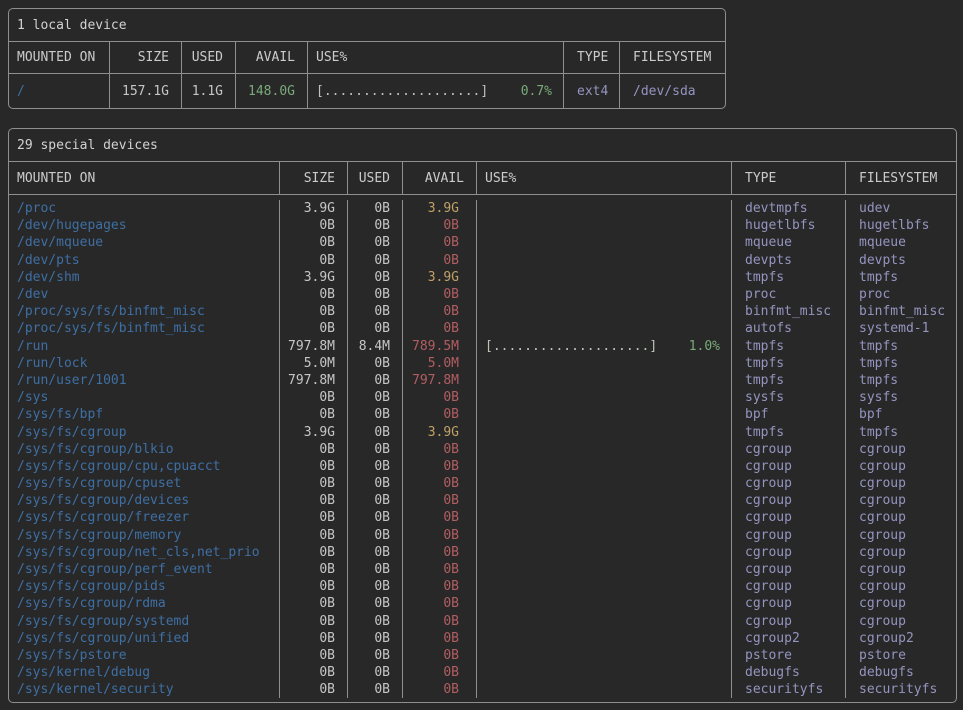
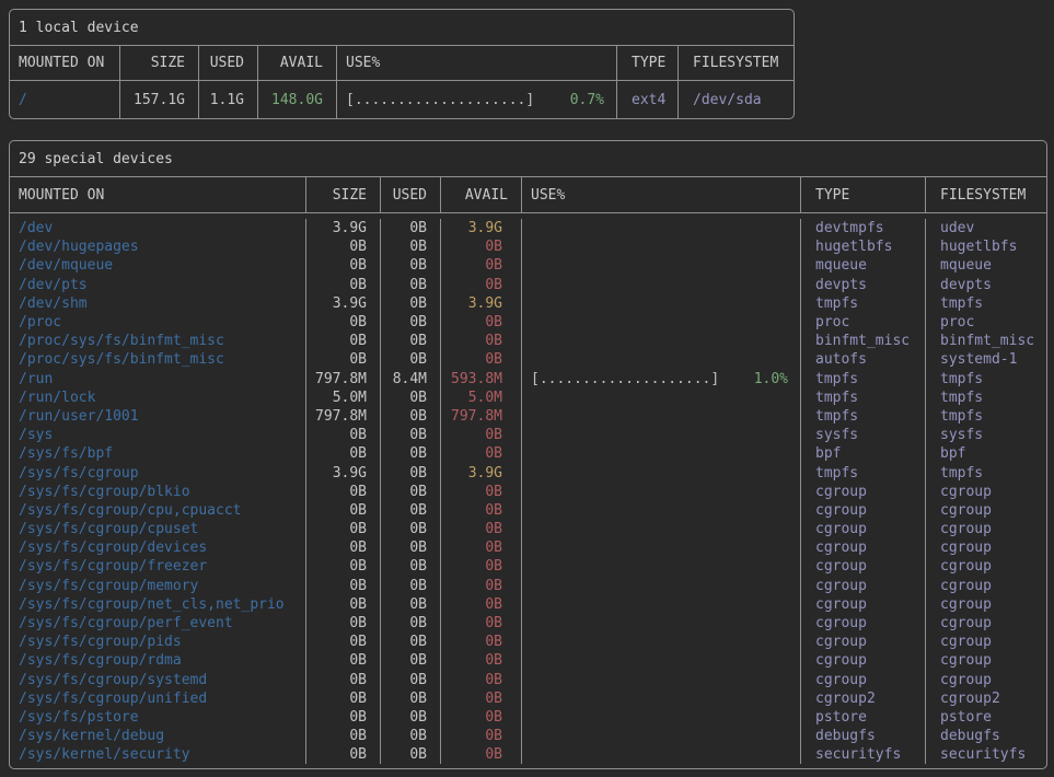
  1 local device
  MOUNTED ON
  SIZE
  USED
  AVAIL
  USE%
  TYPE
  FILESYSTEM
  /
  157.1G
  1.1G
  148.0G
  [....................]
  0.7%
  ext4
  /dev/sda
  29 special devices
  MOUNTED ON
  SIZE
  USED
  AVAIL
  USE%
  TYPE
  FILESYSTEM
- /proc
+ /dev
  3.9G
  0B
  3.9G
  devtmpfs
  udev
  /dev/hugepages
  0B
  0B
  0B
  hugetlbfs
  hugetlbfs
  /dev/mqueue
  0B
  0B
  0B
  mqueue
  mqueue
  /dev/pts
  0B
  0B
  0B
  devpts
  devpts
  /dev/shm
  3.9G
  0B
  3.9G
  tmpfs
  tmpfs
- /dev
+ /proc
  0B
  0B
  0B
  proc
  proc
  /proc/sys/fs/binfmt_misc
  0B
  0B
  0B
  binfmt_misc
  binfmt_misc
  /proc/sys/fs/binfmt_misc
  0B
  0B
  0B
  autofs
  systemd-1
  /run
  797.8M
  8.4M
- 789.5M
+ 593.8M
  [....................]
  1.0%
  tmpfs
  tmpfs
  /run/lock
  5.0M
  0B
  5.0M
  tmpfs
  tmpfs
  /run/user/1001
  797.8M
  0B
  797.8M
  tmpfs
  tmpfs
  /sys
  0B
  0B
  0B
  sysfs
  sysfs
  /sys/fs/bpf
  0B
  0B
  0B
  bpf
  bpf
  /sys/fs/cgroup
  3.9G
  0B
  3.9G
  tmpfs
  tmpfs
  /sys/fs/cgroup/blkio
  0B
  0B
  0B
  cgroup
  cgroup
  /sys/fs/cgroup/cpu,cpuacct
  0B
  0B
  0B
  cgroup
  cgroup
  /sys/fs/cgroup/cpuset
  0B
  0B
  0B
  cgroup
  cgroup
  /sys/fs/cgroup/devices
  0B
  0B
  0B
  cgroup
  cgroup
  /sys/fs/cgroup/freezer
  0B
  0B
  0B
  cgroup
  cgroup
  /sys/fs/cgroup/memory
  0B
  0B
  0B
  cgroup
  cgroup
  /sys/fs/cgroup/net_cls,net_prio
  0B
  0B
  0B
  cgroup
  cgroup
  /sys/fs/cgroup/perf_event
  0B
  0B
  0B
  cgroup
  cgroup
  /sys/fs/cgroup/pids
  0B
  0B
  0B
  cgroup
  cgroup
  /sys/fs/cgroup/rdma
  0B
  0B
  0B
  cgroup
  cgroup
  /sys/fs/cgroup/systemd
  0B
  0B
  0B
  cgroup
  cgroup
  /sys/fs/cgroup/unified
  0B
  0B
  0B
  cgroup2
  cgroup2
  /sys/fs/pstore
  0B
  0B
  0B
  pstore
  pstore
  /sys/kernel/debug
  0B
  0B
  0B
  debugfs
  debugfs
  /sys/kernel/security
  0B
  0B
  0B
  securityfs
  securityfs
